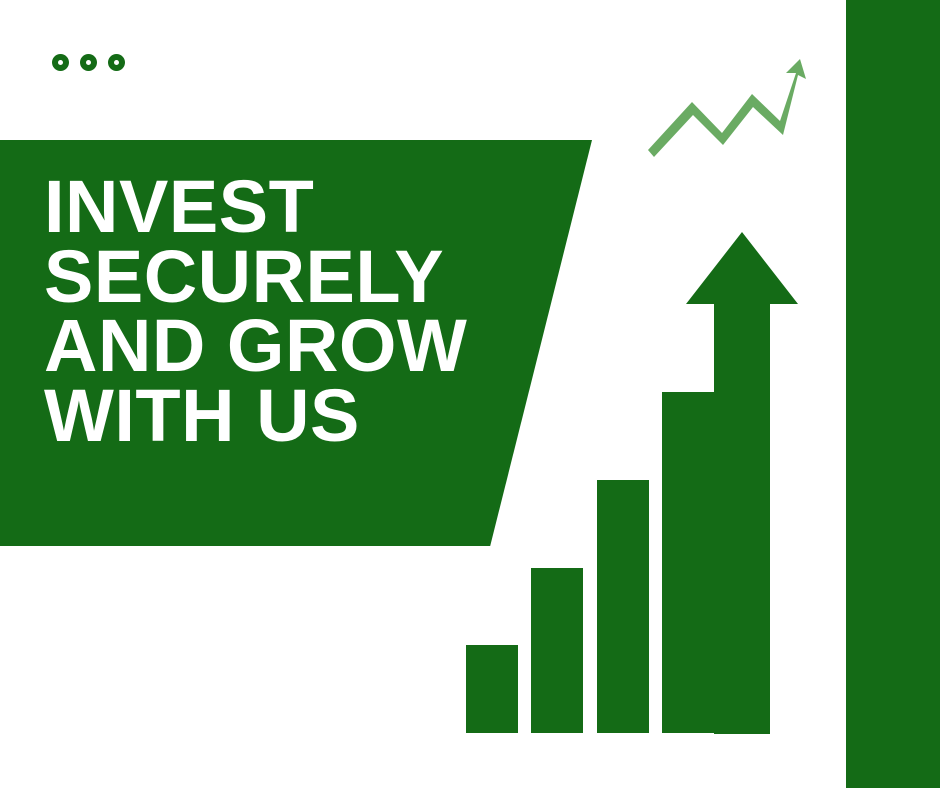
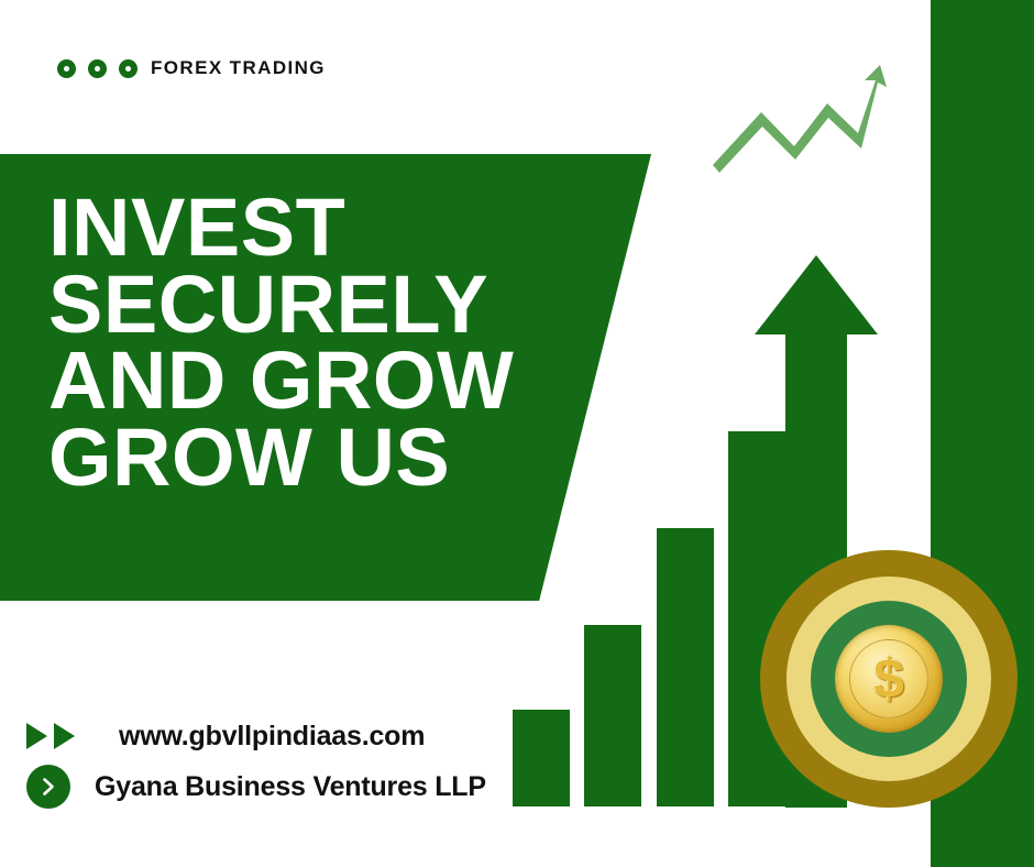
+ FOREX TRADING
- INVEST SECURELY AND GROW WITH US
+ INVEST SECURELY AND GROW GROW US
+ $
+ www.gbvllpindiaas.com
+ Gyana Business Ventures LLP
